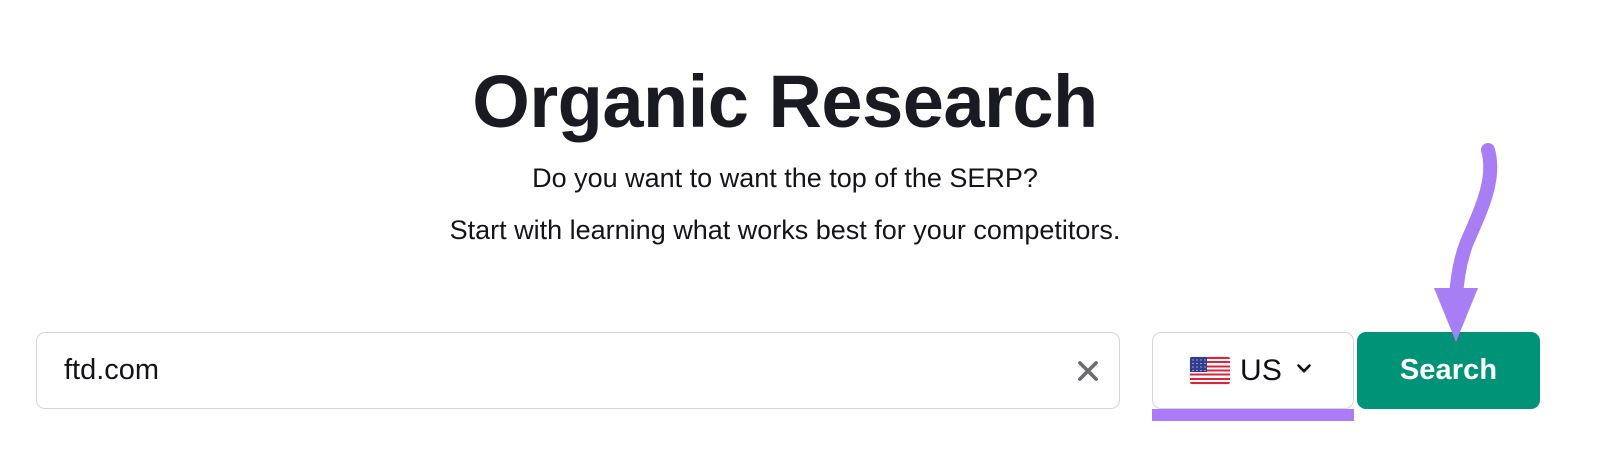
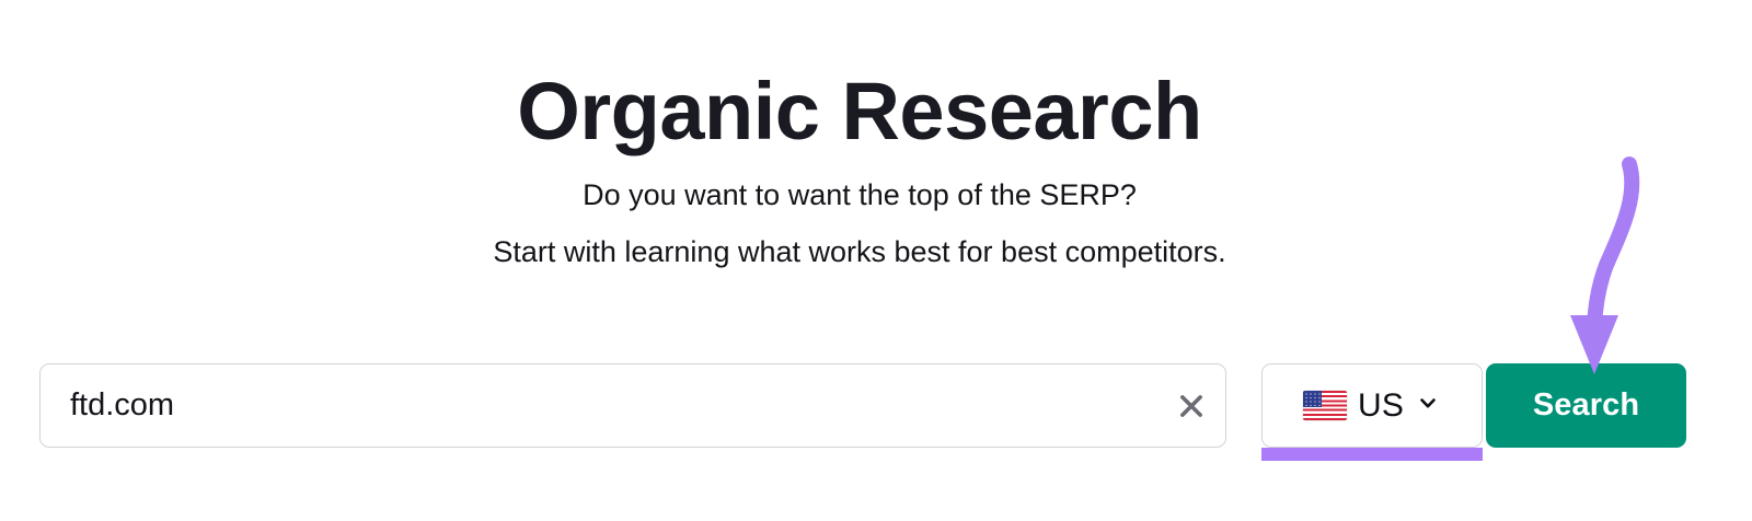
  Organic Research
  Do you want to want the top of the SERP?
- Start with learning what works best for your competitors.
+ Start with learning what works best for best competitors.
  ftd.com
  US
  Search
